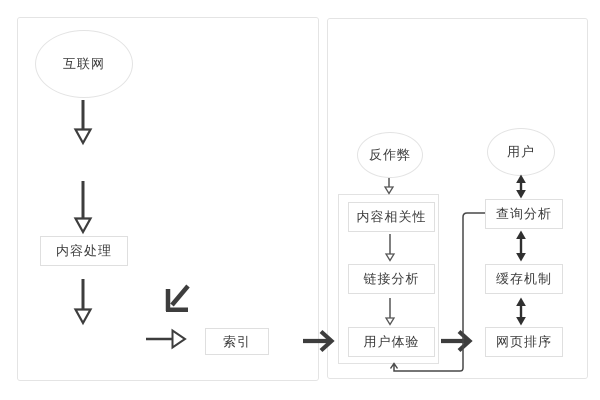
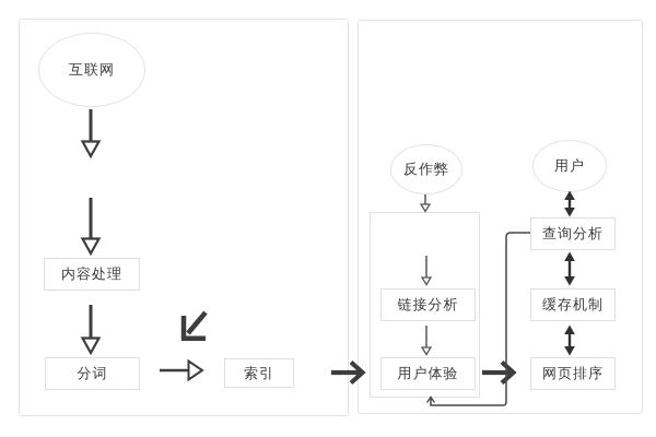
  互联网
  内容处理
+ 分词
  索引
  反作弊
  用户
- 内容相关性
  链接分析
  用户体验
  查询分析
  缓存机制
  网页排序
